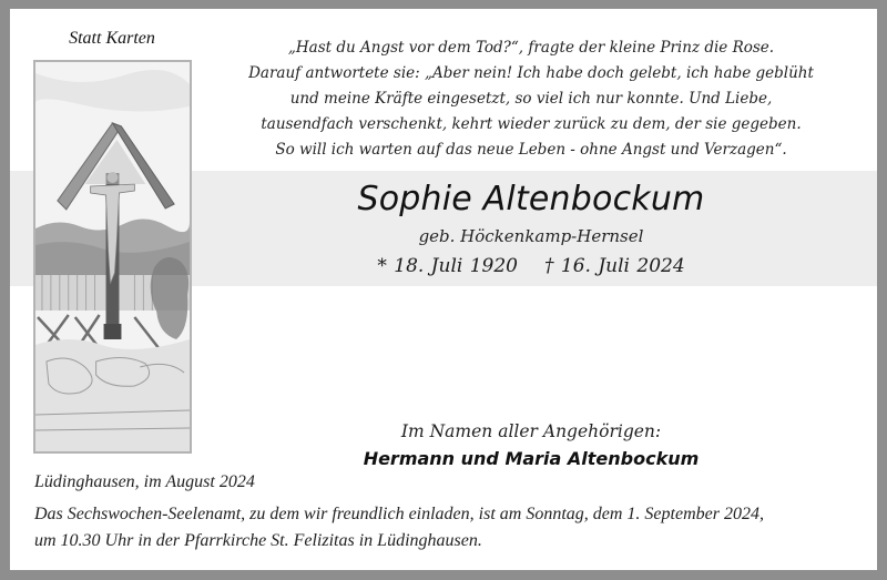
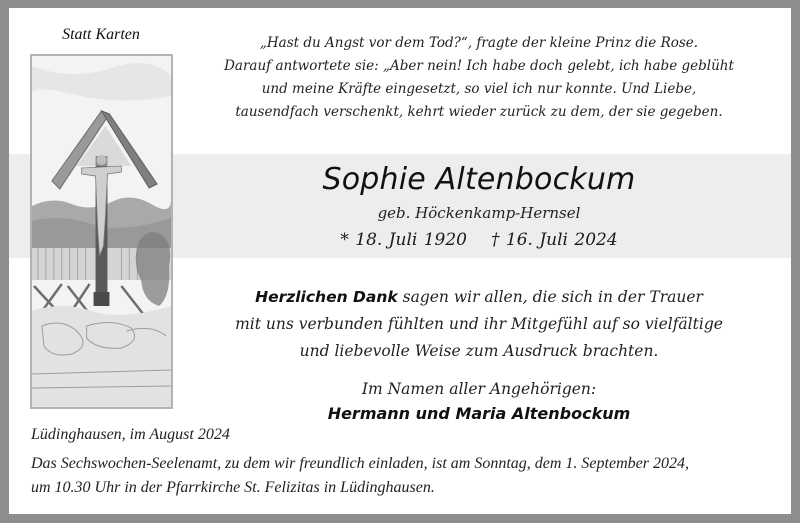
  Statt Karten
  „Hast du Angst vor dem Tod?“, fragte der kleine Prinz die Rose.
  Darauf antwortete sie: „Aber nein! Ich habe doch gelebt, ich habe geblüht
  und meine Kräfte eingesetzt, so viel ich nur konnte. Und Liebe,
  tausendfach verschenkt, kehrt wieder zurück zu dem, der sie gegeben.
- So will ich warten auf das neue Leben - ohne Angst und Verzagen“.
  Sophie Altenbockum
  geb. Höckenkamp-Hernsel
  * 18. Juli 1920 † 16. Juli 2024
+ Herzlichen Dank sagen wir allen, die sich in der Trauer
+ mit uns verbunden fühlten und ihr Mitgefühl auf so vielfältige
+ und liebevolle Weise zum Ausdruck brachten.
  Im Namen aller Angehörigen:
  Hermann und Maria Altenbockum
  Lüdinghausen, im August 2024
  Das Sechswochen-Seelenamt, zu dem wir freundlich einladen, ist am Sonntag, dem 1. September 2024,
  um 10.30 Uhr in der Pfarrkirche St. Felizitas in Lüdinghausen.
